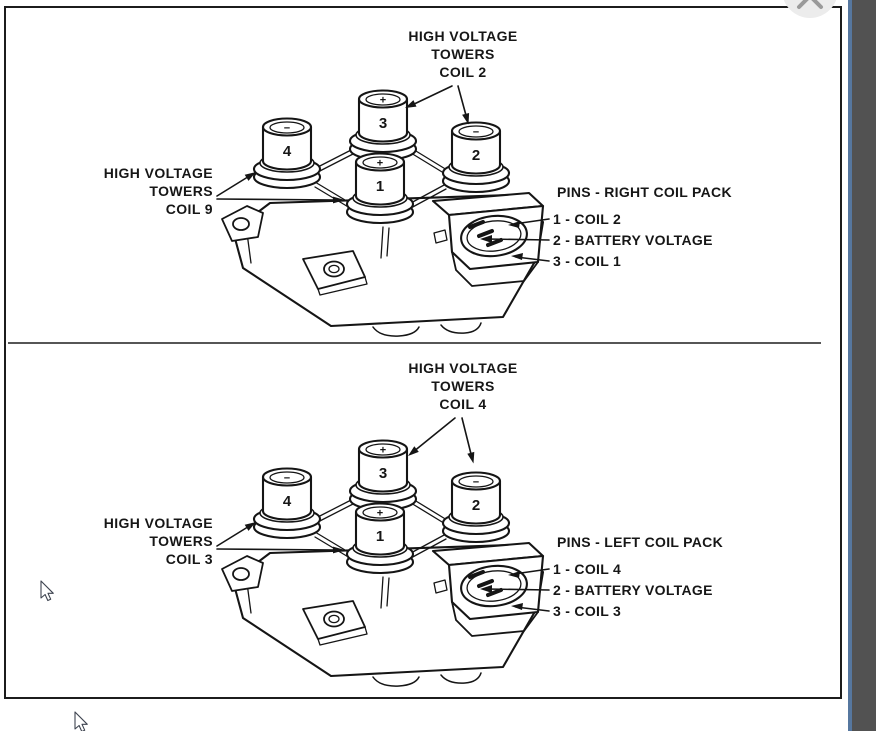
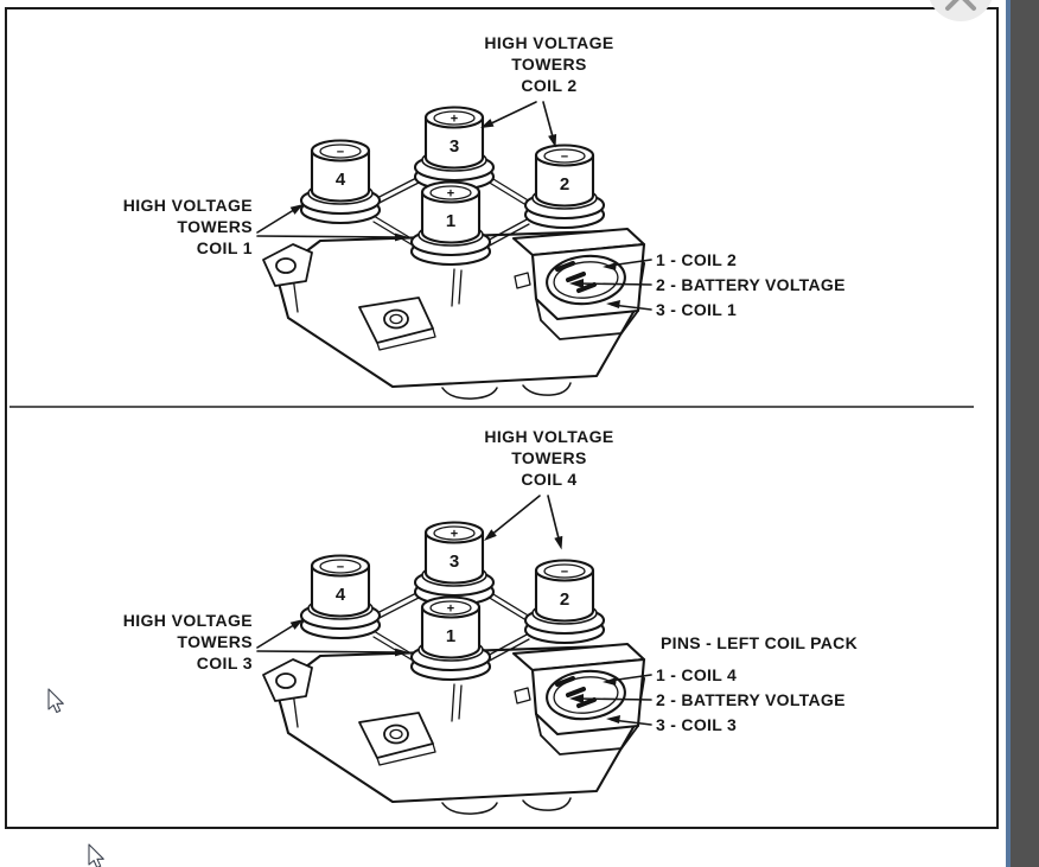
  −
  4
  +
  3
  −
  2
  +
  1
  HIGH VOLTAGE
  TOWERS
- COIL 9
+ COIL 1
- PINS - RIGHT COIL PACK
  1 - COIL 2
  2 - BATTERY VOLTAGE
  3 - COIL 1
  HIGH VOLTAGE
  TOWERS
  COIL 2
  −
  4
  +
  3
  −
  2
  +
  1
  HIGH VOLTAGE
  TOWERS
  COIL 3
  PINS - LEFT COIL PACK
  1 - COIL 4
  2 - BATTERY VOLTAGE
  3 - COIL 3
  HIGH VOLTAGE
  TOWERS
  COIL 4
